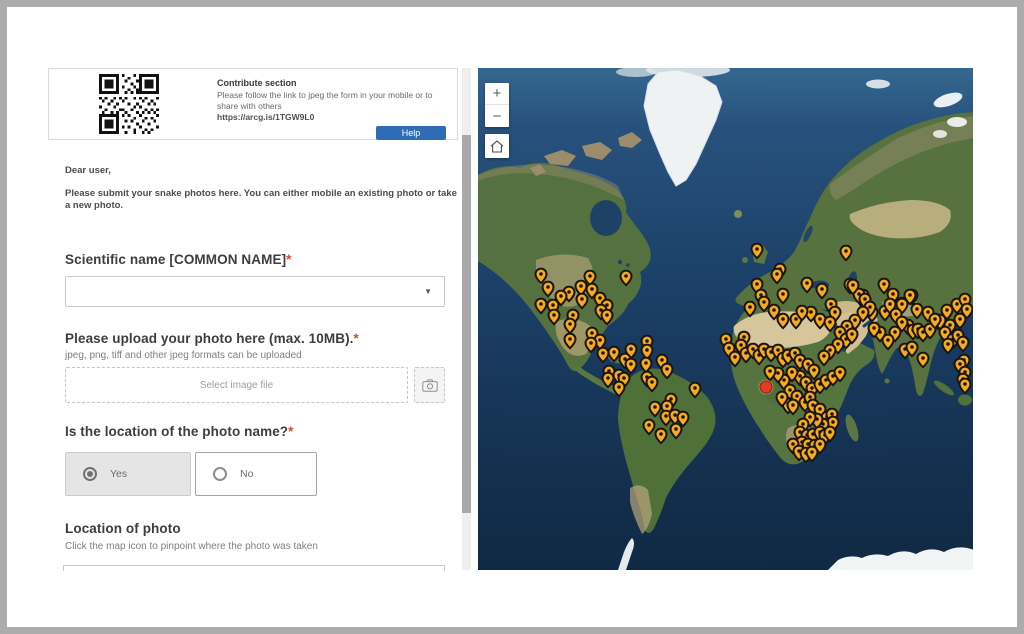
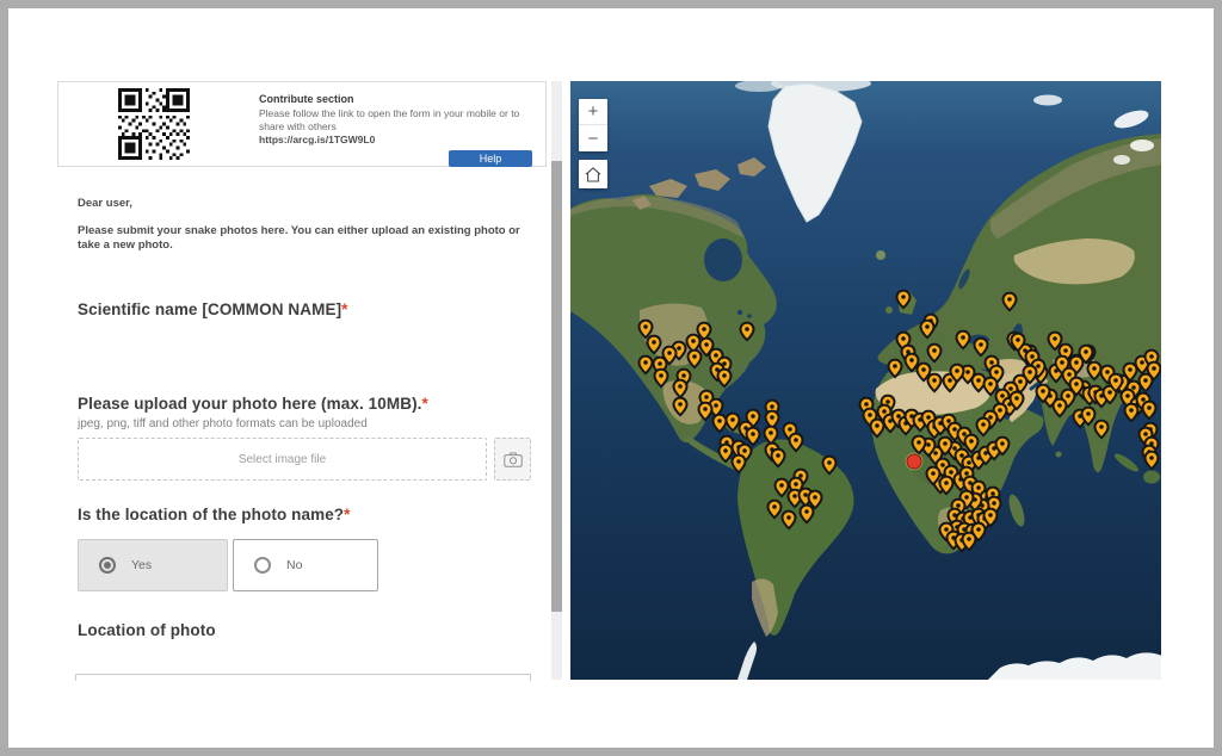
  Contribute section
- Please follow the link to jpeg the form in your mobile or to share with others
+ Please follow the link to open the form in your mobile or to share with others
  https://arcg.is/1TGW9L0
  Help
  Dear user,
- Please submit your snake photos here. You can either mobile an existing photo or take a new photo.
+ Please submit your snake photos here. You can either upload an existing photo or take a new photo.
  Scientific name [COMMON NAME]*
- ▼
  Please upload your photo here (max. 10MB).*
- jpeg, png, tiff and other jpeg formats can be uploaded
+ jpeg, png, tiff and other photo formats can be uploaded
  Select image file
  Is the location of the photo name?*
  Yes
  No
  Location of photo
- Click the map icon to pinpoint where the photo was taken
  +
  −
